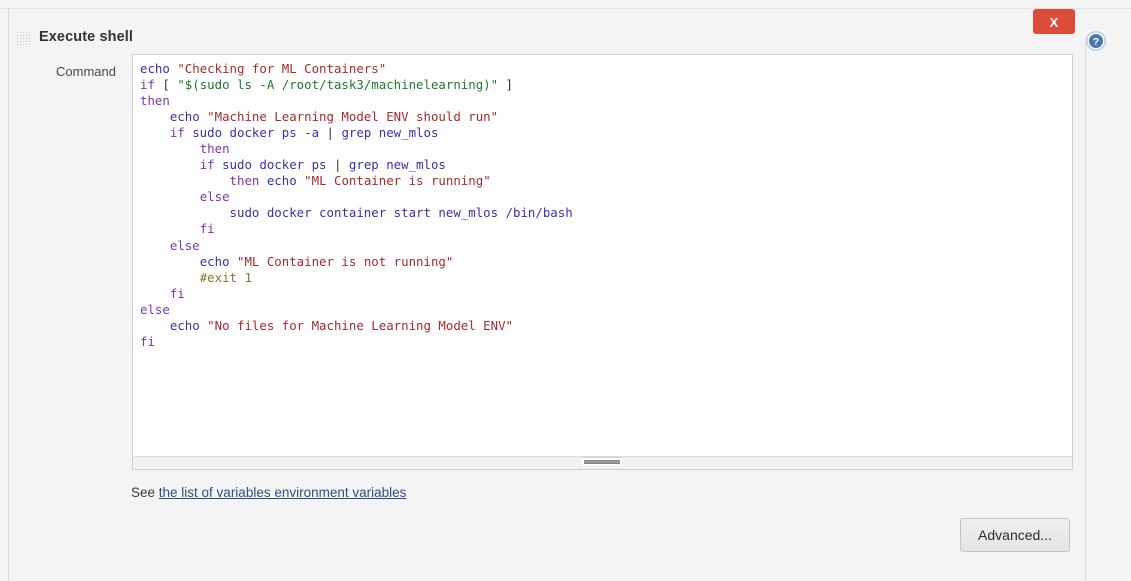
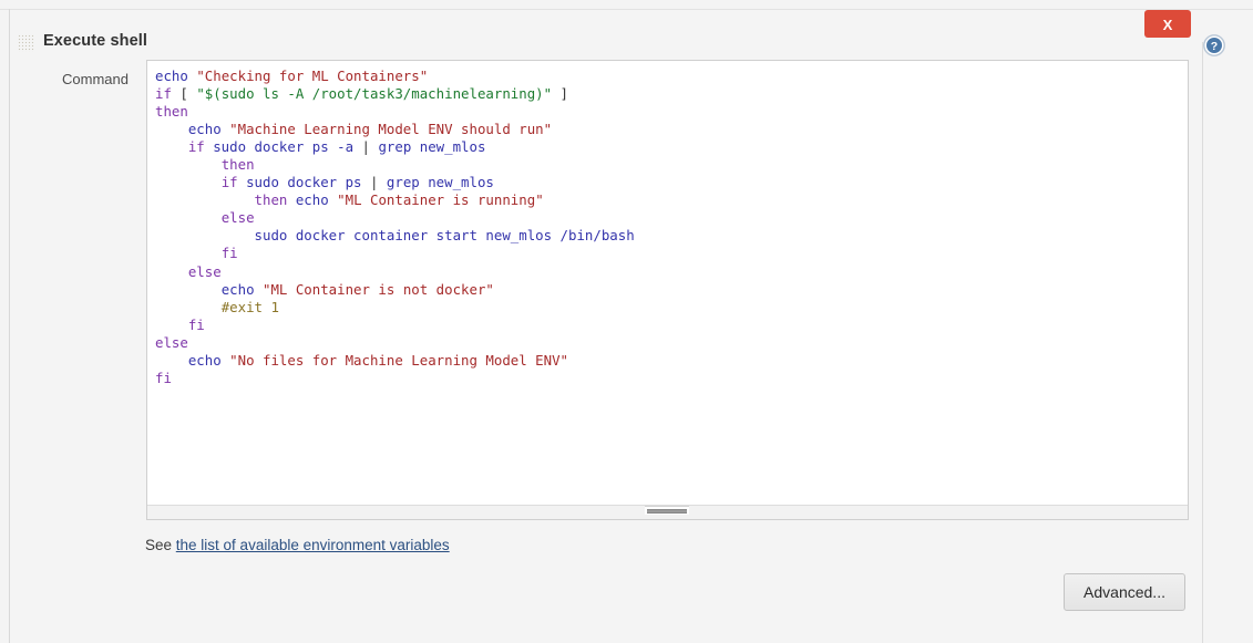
  Execute shell
  X
  ?
  Command
- echo "Checking for ML Containers" if [ "$(sudo ls -A /root/task3/machinelearning)" ] then echo "Machine Learning Model ENV should run" if sudo docker ps -a | grep new_mlos then if sudo docker ps | grep new_mlos then echo "ML Container is running" else sudo docker container start new_mlos /bin/bash fi else echo "ML Container is not running" #exit 1 fi else echo "No files for Machine Learning Model ENV" fi
+ echo "Checking for ML Containers" if [ "$(sudo ls -A /root/task3/machinelearning)" ] then echo "Machine Learning Model ENV should run" if sudo docker ps -a | grep new_mlos then if sudo docker ps | grep new_mlos then echo "ML Container is running" else sudo docker container start new_mlos /bin/bash fi else echo "ML Container is not docker" #exit 1 fi else echo "No files for Machine Learning Model ENV" fi
- See the list of variables environment variables
+ See the list of available environment variables
  Advanced...
